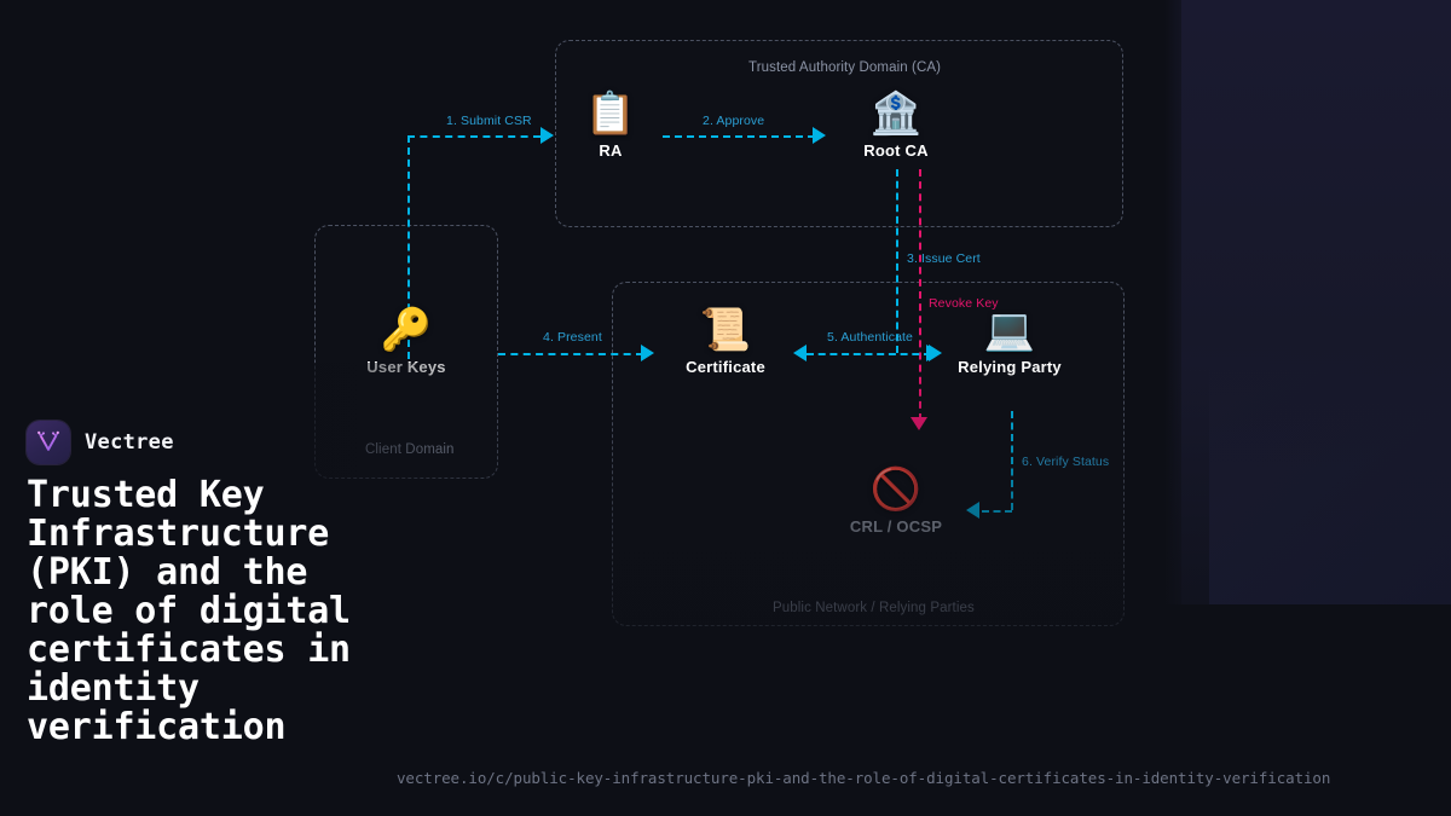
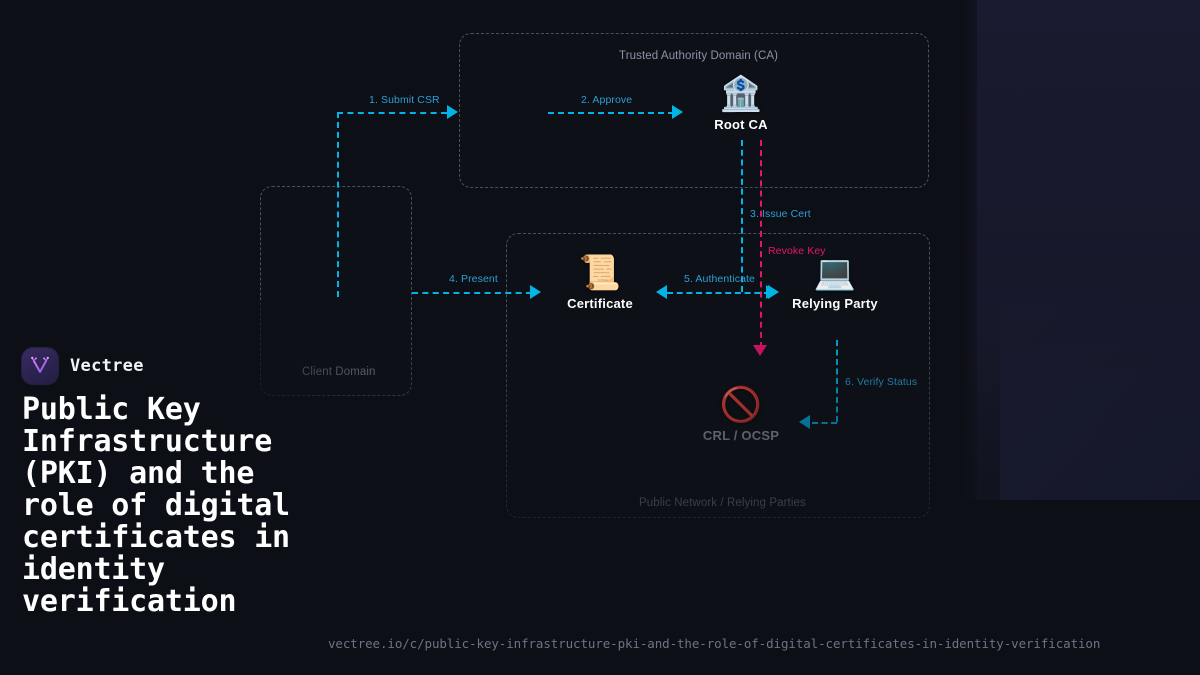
  Trusted Authority Domain (CA)
  1. Submit CSR
  2. Approve
  3. Issue Cert
  Revoke Key
  4. Present
  5. Authenticate
- 📋
- RA
  🏦
  Root CA
- 🔑
  📜
  💻
  Vectree
- Trusted Key Infrastructure (PKI) and the role of digital certificates in identity verification
+ Public Key Infrastructure (PKI) and the role of digital certificates in identity verification
  vectree.io/c/public-key-infrastructure-pki-and-the-role-of-digital-certificates-in-identity-verification
